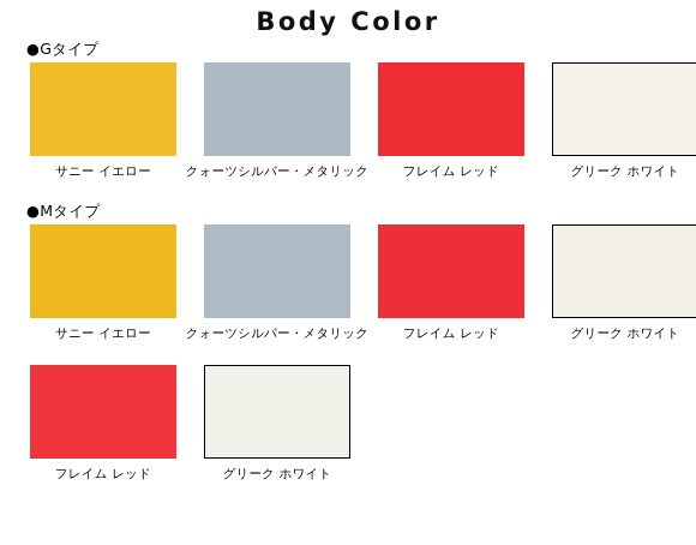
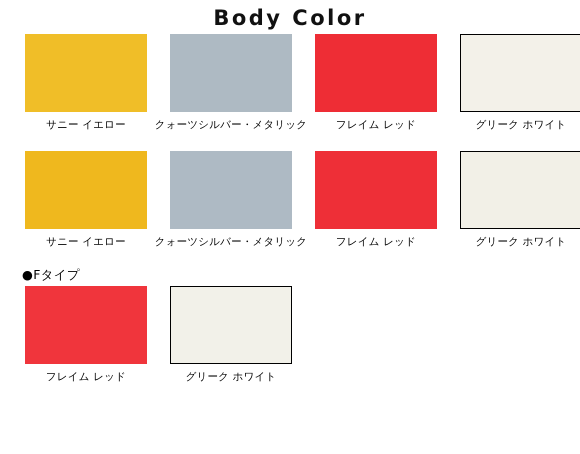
  Body Color
- ●Gタイプ
  サニー イエロー
  クォーツシルバー・メタリック
  フレイム レッド
  グリーク ホワイト
- ●Mタイプ
  サニー イエロー
  クォーツシルバー・メタリック
  フレイム レッド
  グリーク ホワイト
+ ●Fタイプ
  フレイム レッド
  グリーク ホワイト
